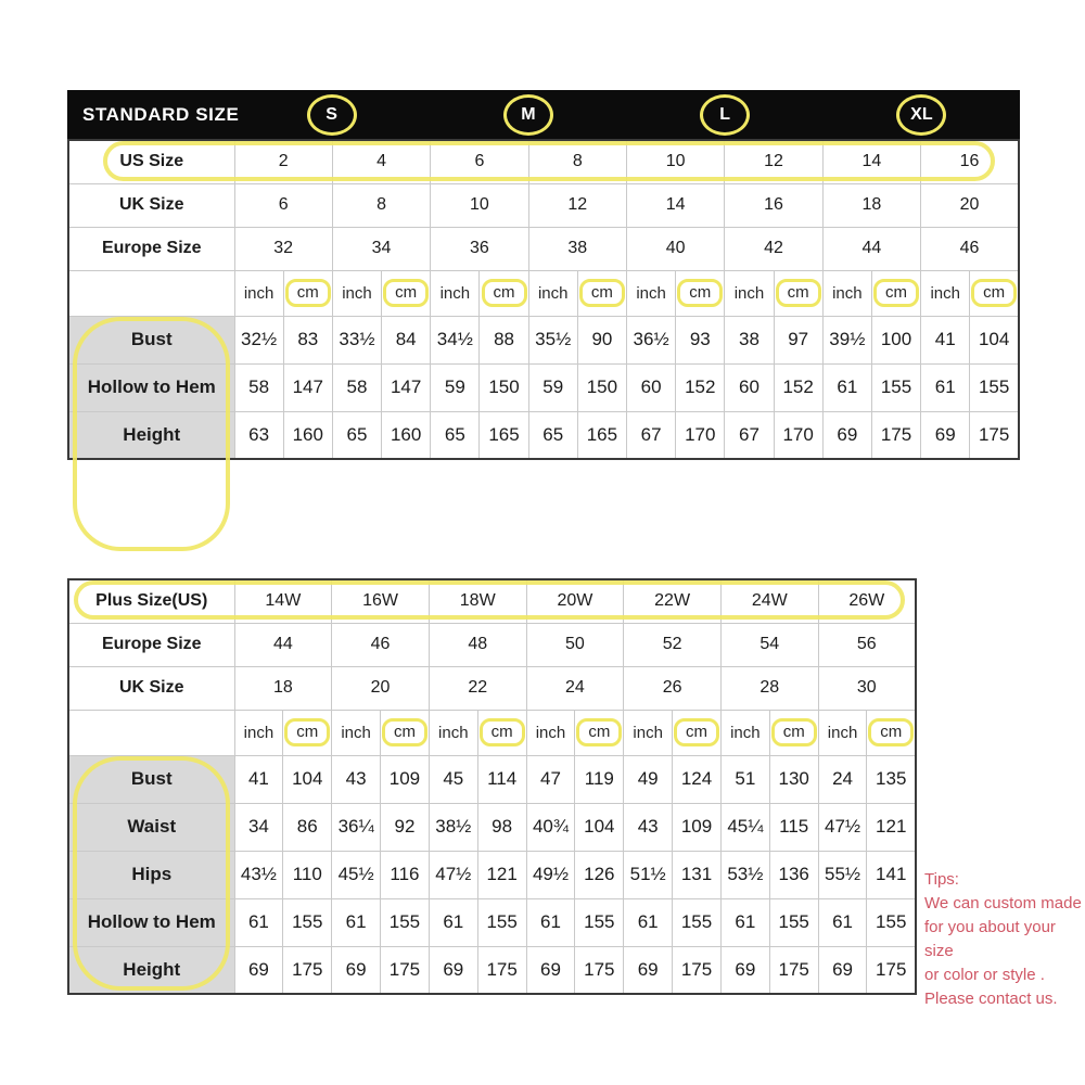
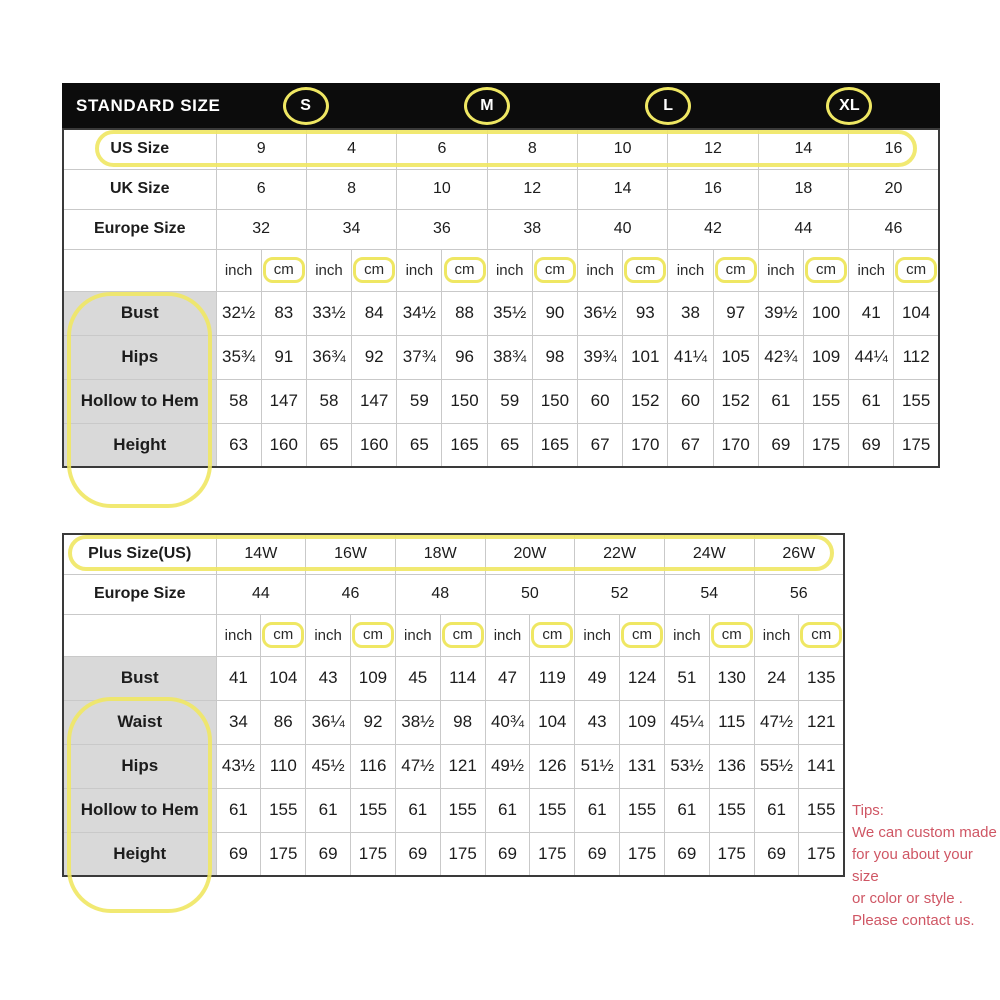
  STANDARD SIZE
  S
  M
  L
  XL
- US Size	2	4	6	8	10	12	14	16
+ US Size	9	4	6	8	10	12	14	16
  UK Size	6	8	10	12	14	16	18	20
  Europe Size	32	34	36	38	40	42	44	46
  	inch	cm	inch	cm	inch	cm	inch	cm	inch	cm	inch	cm	inch	cm	inch	cm
  Bust	32½	83	33½	84	34½	88	35½	90	36½	93	38	97	39½	100	41	104
+ Hips	35¾	91	36¾	92	37¾	96	38¾	98	39¾	101	41¼	105	42¾	109	44¼	112
  Hollow to Hem	58	147	58	147	59	150	59	150	60	152	60	152	61	155	61	155
  Height	63	160	65	160	65	165	65	165	67	170	67	170	69	175	69	175
  Plus Size(US)	14W	16W	18W	20W	22W	24W	26W
  Europe Size	44	46	48	50	52	54	56
- UK Size	18	20	22	24	26	28	30
  	inch	cm	inch	cm	inch	cm	inch	cm	inch	cm	inch	cm	inch	cm
  Bust	41	104	43	109	45	114	47	119	49	124	51	130	24	135
  Waist	34	86	36¼	92	38½	98	40¾	104	43	109	45¼	115	47½	121
  Hips	43½	110	45½	116	47½	121	49½	126	51½	131	53½	136	55½	141
  Hollow to Hem	61	155	61	155	61	155	61	155	61	155	61	155	61	155
  Height	69	175	69	175	69	175	69	175	69	175	69	175	69	175
  Tips:
  We can custom made
  for you about your size
  or color or style .
  Please contact us.
